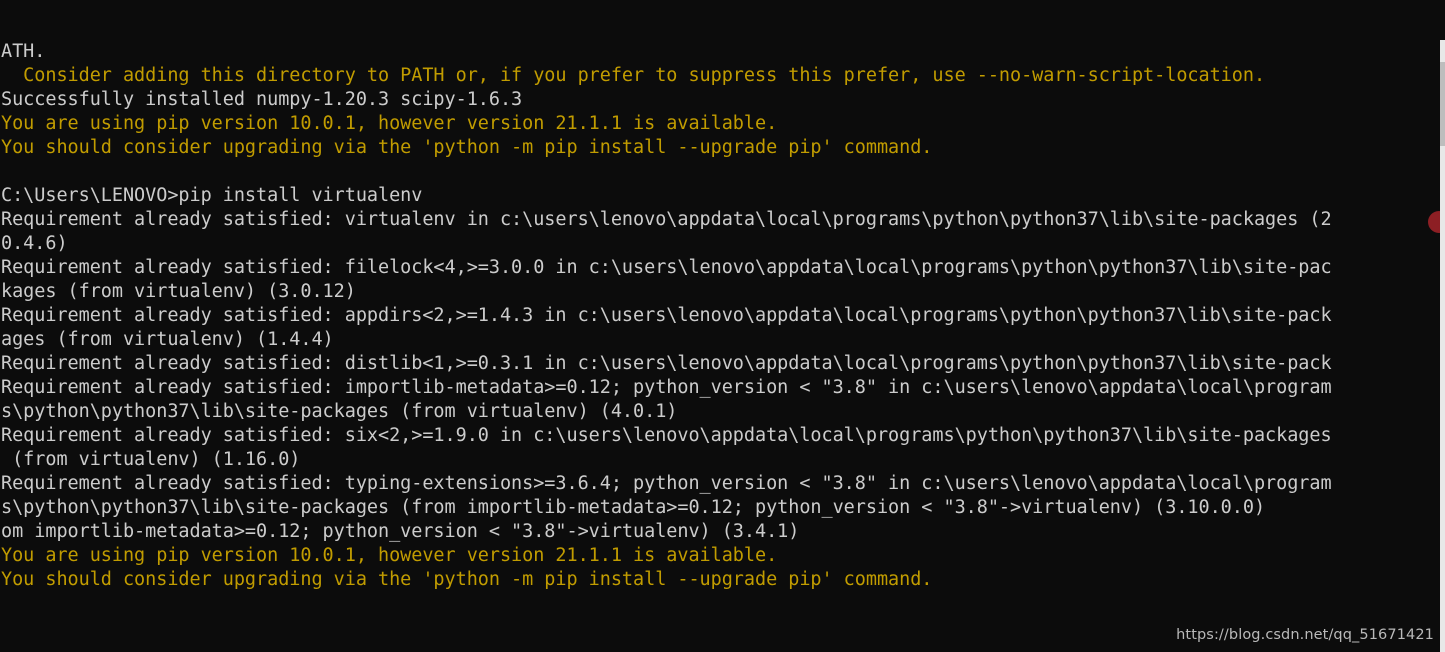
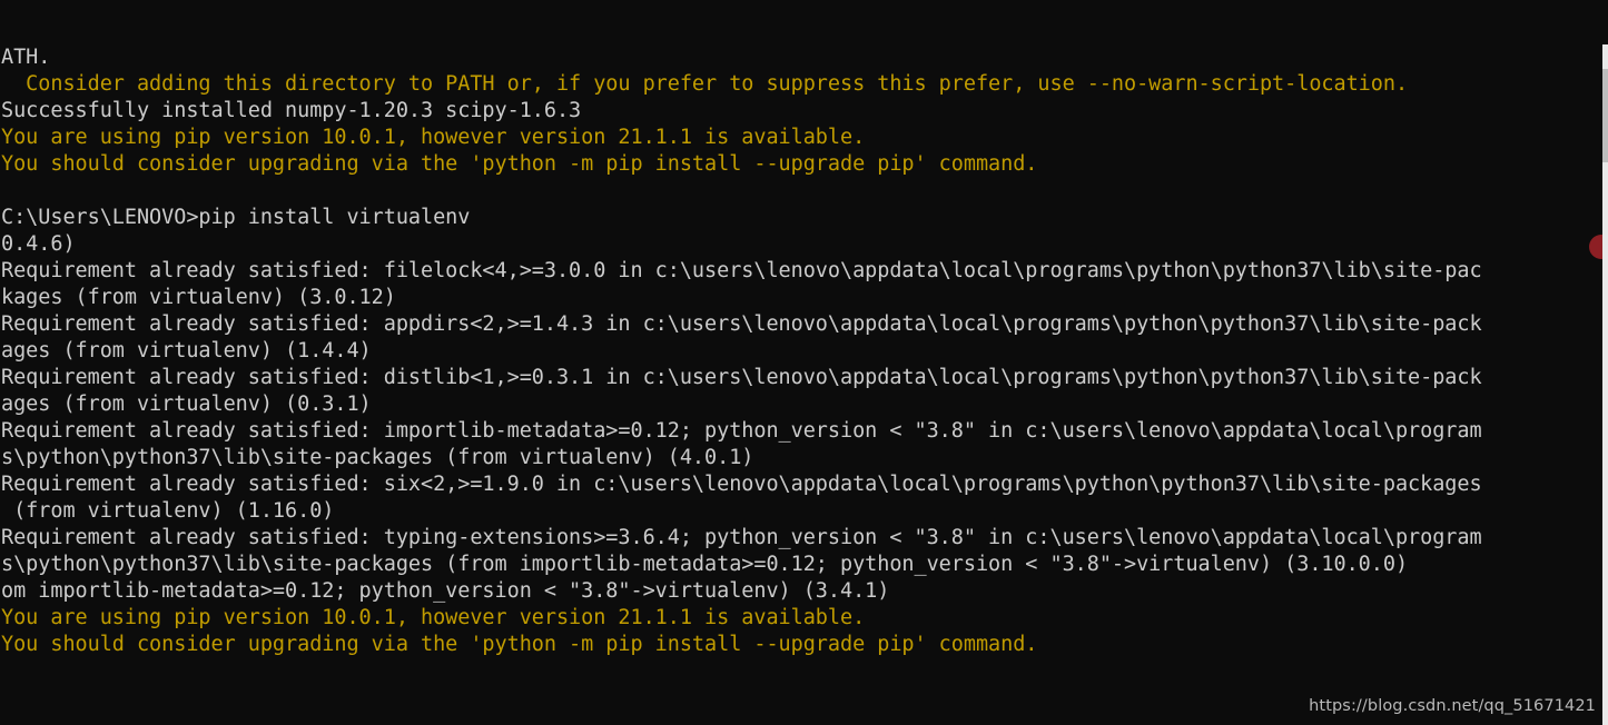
  ATH.
  Consider adding this directory to PATH or, if you prefer to suppress this prefer, use --no-warn-script-location.
  Successfully installed numpy-1.20.3 scipy-1.6.3
  You are using pip version 10.0.1, however version 21.1.1 is available.
  You should consider upgrading via the 'python -m pip install --upgrade pip' command.
  C:\Users\LENOVO>pip install virtualenv
- Requirement already satisfied: virtualenv in c:\users\lenovo\appdata\local\programs\python\python37\lib\site-packages (2
  0.4.6)
  Requirement already satisfied: filelock<4,>=3.0.0 in c:\users\lenovo\appdata\local\programs\python\python37\lib\site-pac
  kages (from virtualenv) (3.0.12)
  Requirement already satisfied: appdirs<2,>=1.4.3 in c:\users\lenovo\appdata\local\programs\python\python37\lib\site-pack
  ages (from virtualenv) (1.4.4)
  Requirement already satisfied: distlib<1,>=0.3.1 in c:\users\lenovo\appdata\local\programs\python\python37\lib\site-pack
+ ages (from virtualenv) (0.3.1)
  Requirement already satisfied: importlib-metadata>=0.12; python_version < "3.8" in c:\users\lenovo\appdata\local\program
  s\python\python37\lib\site-packages (from virtualenv) (4.0.1)
  Requirement already satisfied: six<2,>=1.9.0 in c:\users\lenovo\appdata\local\programs\python\python37\lib\site-packages
  (from virtualenv) (1.16.0)
  Requirement already satisfied: typing-extensions>=3.6.4; python_version < "3.8" in c:\users\lenovo\appdata\local\program
  s\python\python37\lib\site-packages (from importlib-metadata>=0.12; python_version < "3.8"->virtualenv) (3.10.0.0)
  om importlib-metadata>=0.12; python_version < "3.8"->virtualenv) (3.4.1)
  You are using pip version 10.0.1, however version 21.1.1 is available.
  You should consider upgrading via the 'python -m pip install --upgrade pip' command.
  https://blog.csdn.net/qq_51671421
